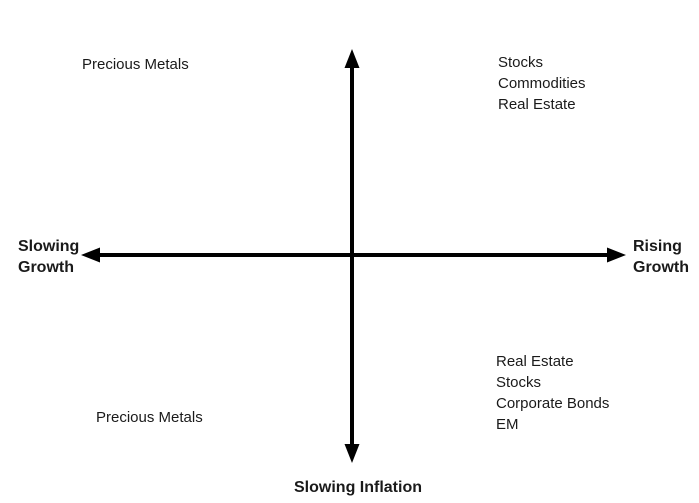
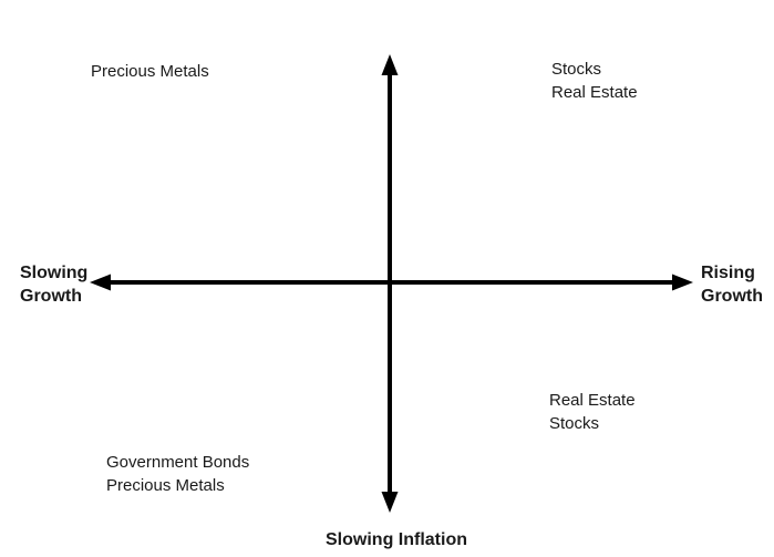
  Slowing Inflation
  Slowing
  Growth
  Rising
  Growth
  Precious Metals
  Stocks
- Commodities
  Real Estate
+ Government Bonds
  Precious Metals
  Real Estate
  Stocks
- Corporate Bonds
- EM
